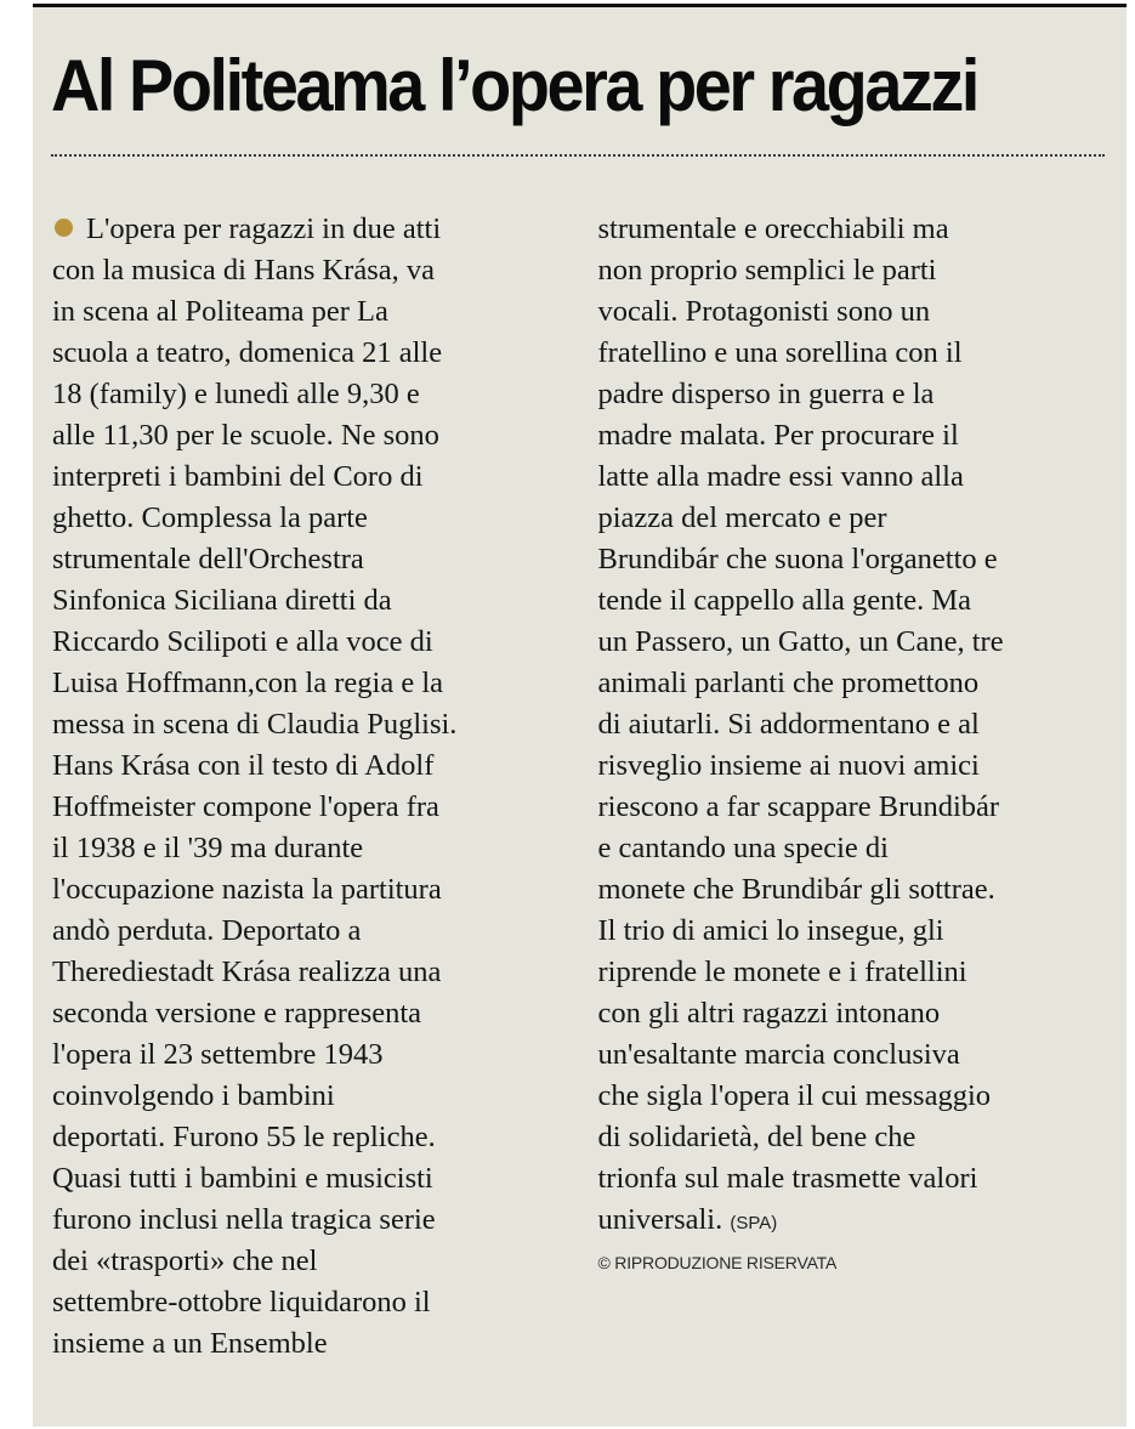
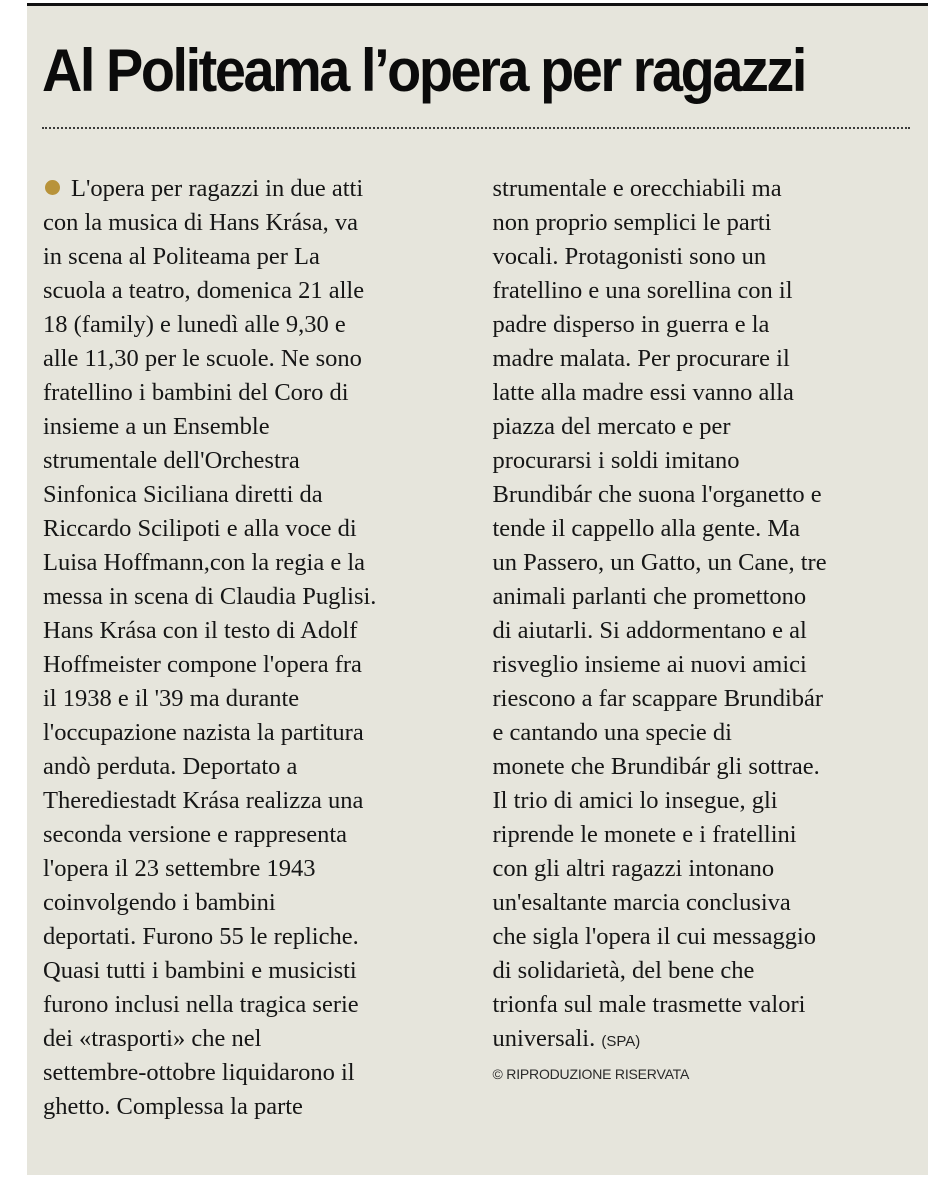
  Al Politeama l’opera per ragazzi
  L'opera per ragazzi in due atti
  con la musica di Hans Krása, va
  in scena al Politeama per La
  scuola a teatro, domenica 21 alle
  18 (family) e lunedì alle 9,30 e
  alle 11,30 per le scuole. Ne sono
- interpreti i bambini del Coro di
+ fratellino i bambini del Coro di
- ghetto. Complessa la parte
+ insieme a un Ensemble
  strumentale dell'Orchestra
  Sinfonica Siciliana diretti da
  Riccardo Scilipoti e alla voce di
  Luisa Hoffmann,con la regia e la
  messa in scena di Claudia Puglisi.
  Hans Krása con il testo di Adolf
  Hoffmeister compone l'opera fra
  il 1938 e il '39 ma durante
  l'occupazione nazista la partitura
  andò perduta. Deportato a
  Therediestadt Krása realizza una
  seconda versione e rappresenta
  l'opera il 23 settembre 1943
  coinvolgendo i bambini
  deportati. Furono 55 le repliche.
  Quasi tutti i bambini e musicisti
  furono inclusi nella tragica serie
  dei «trasporti» che nel
  settembre-ottobre liquidarono il
- insieme a un Ensemble
+ ghetto. Complessa la parte
  strumentale e orecchiabili ma
  non proprio semplici le parti
  vocali. Protagonisti sono un
  fratellino e una sorellina con il
  padre disperso in guerra e la
  madre malata. Per procurare il
  latte alla madre essi vanno alla
  piazza del mercato e per
+ procurarsi i soldi imitano
  Brundibár che suona l'organetto e
  tende il cappello alla gente. Ma
  un Passero, un Gatto, un Cane, tre
  animali parlanti che promettono
  di aiutarli. Si addormentano e al
  risveglio insieme ai nuovi amici
  riescono a far scappare Brundibár
  e cantando una specie di
  monete che Brundibár gli sottrae.
  Il trio di amici lo insegue, gli
  riprende le monete e i fratellini
  con gli altri ragazzi intonano
  un'esaltante marcia conclusiva
  che sigla l'opera il cui messaggio
  di solidarietà, del bene che
  trionfa sul male trasmette valori
  universali. (SPA)
  © RIPRODUZIONE RISERVATA
